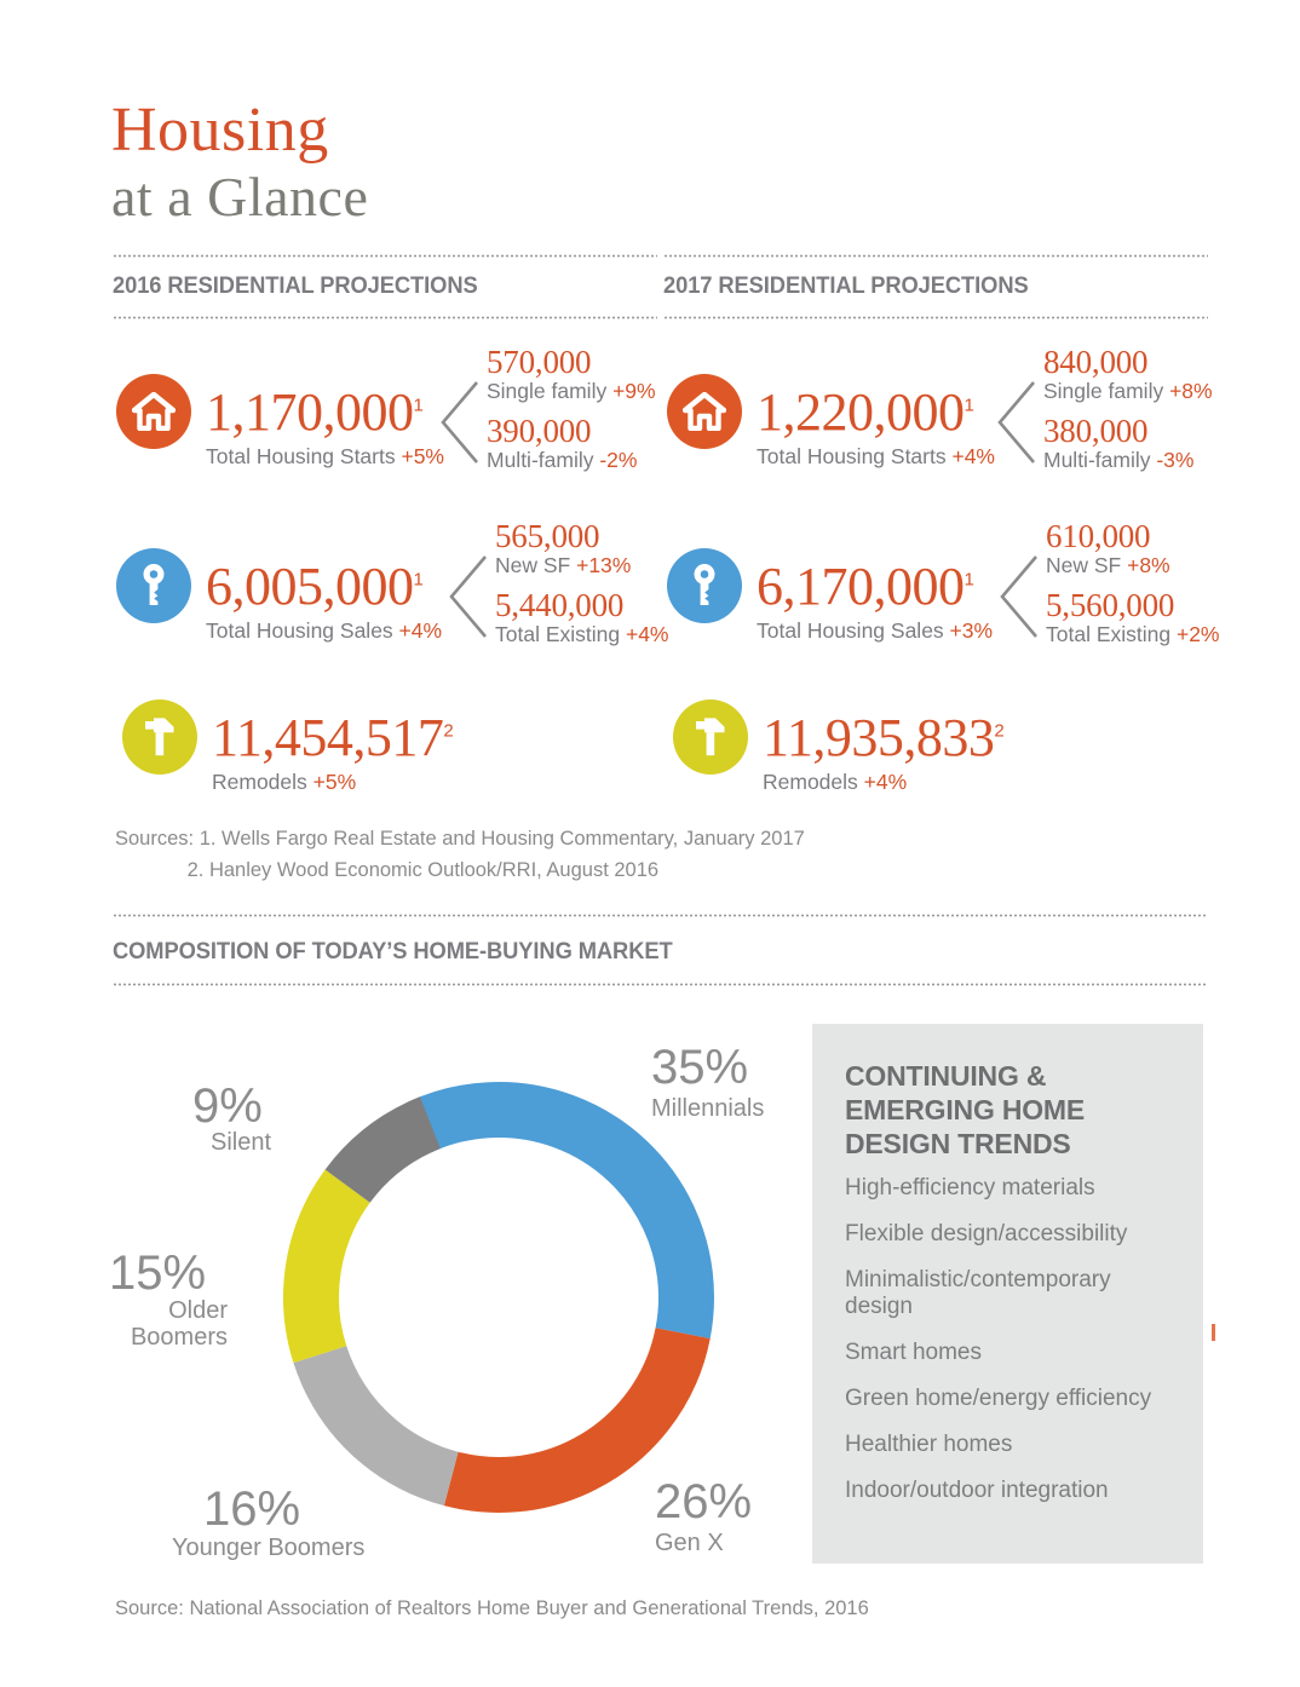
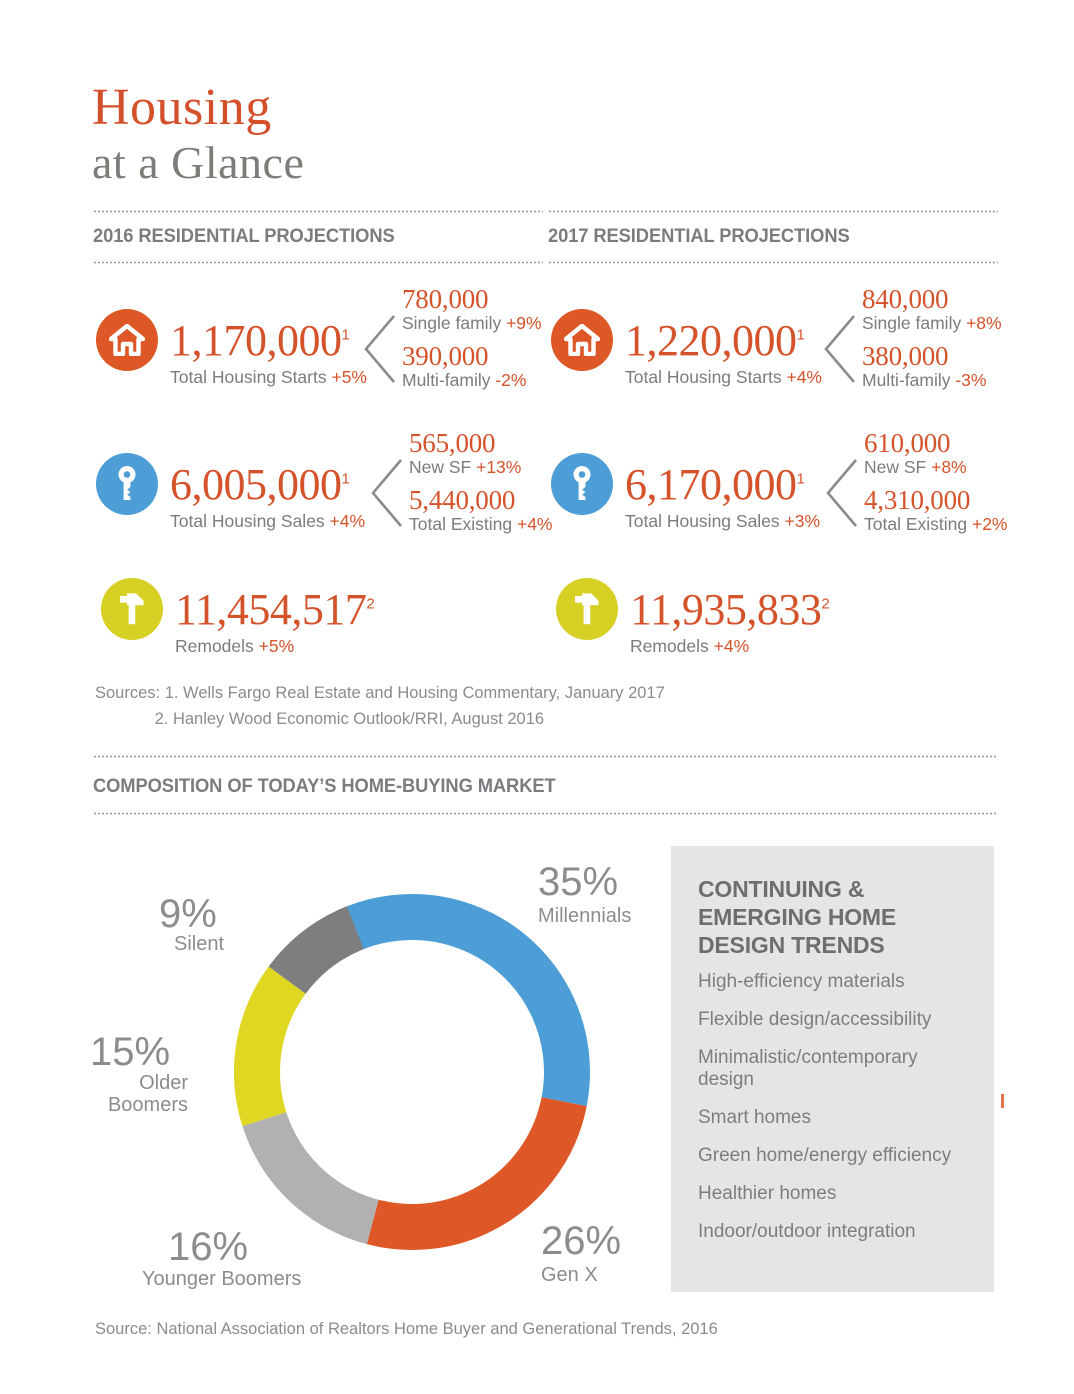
  Housing
  at a Glance
  2016 RESIDENTIAL PROJECTIONS
  2017 RESIDENTIAL PROJECTIONS
  1,170,0001
  Total Housing Starts +5%
- 570,000
+ 780,000
  Single family +9%
  390,000
  Multi-family -2%
  6,005,0001
  Total Housing Sales +4%
  565,000
  New SF +13%
  5,440,000
  Total Existing +4%
  11,454,5172
  Remodels +5%
  1,220,0001
  Total Housing Starts +4%
  840,000
  Single family +8%
  380,000
  Multi-family -3%
  6,170,0001
  Total Housing Sales +3%
  610,000
  New SF +8%
- 5,560,000
+ 4,310,000
  Total Existing +2%
  11,935,8332
  Remodels +4%
  Sources: 1. Wells Fargo Real Estate and Housing Commentary, January 2017
  2. Hanley Wood Economic Outlook/RRI, August 2016
  COMPOSITION OF TODAY’S HOME-BUYING MARKET
  35%
  Millennials
  26%
  Gen X
  16%
  Younger Boomers
  15%
  Older
  Boomers
  9%
  Silent
  CONTINUING & EMERGING HOME DESIGN TRENDS
  High-efficiency materials
  Flexible design/accessibility
  Minimalistic/contemporary design
  Smart homes
  Green home/energy efficiency
  Healthier homes
  Indoor/outdoor integration
  Source: National Association of Realtors Home Buyer and Generational Trends, 2016
